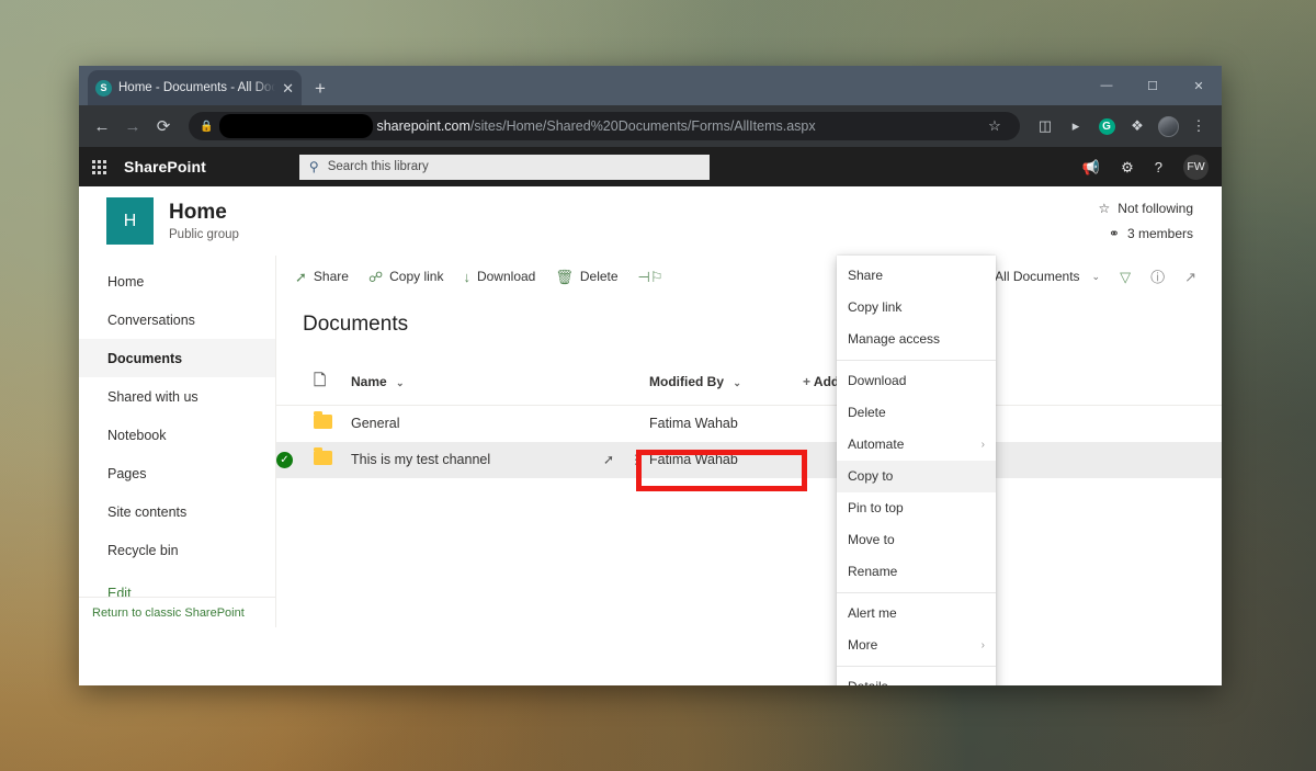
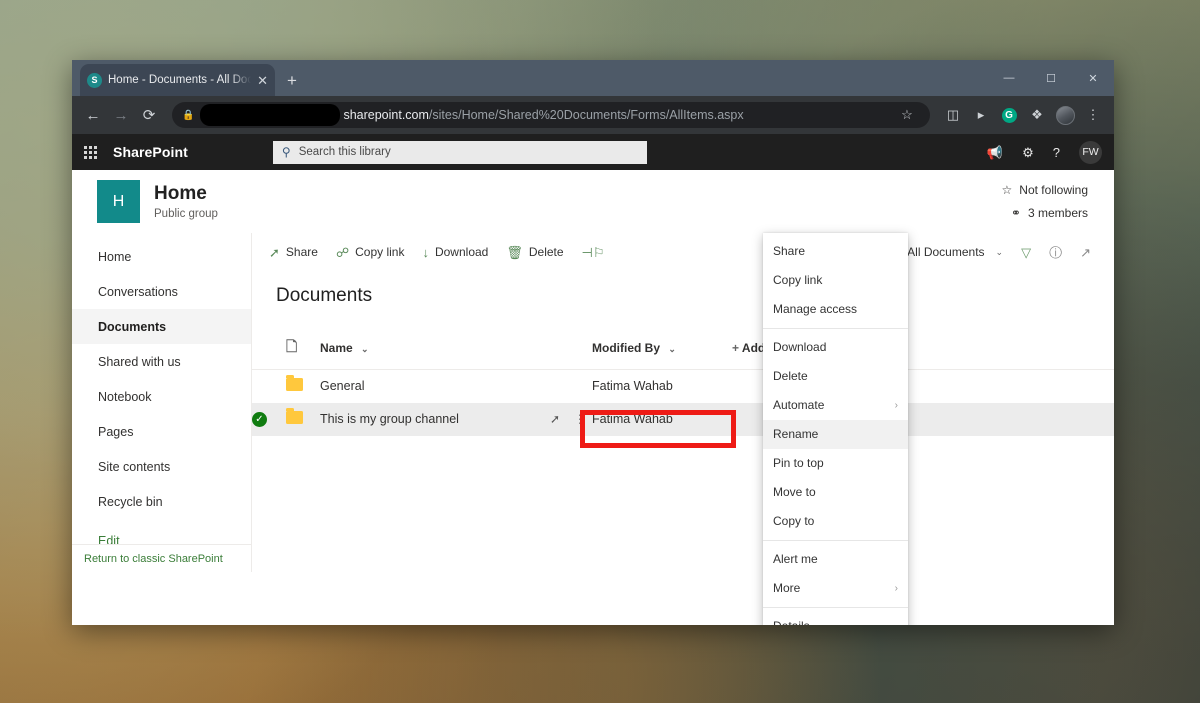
  S
  Home - Documents - All Doc
  ✕
  +
  —
  ☐
  ✕
  ←
  →
  ⟳
  🔒
  sharepoint.com/sites/Home/Shared%20Documents/Forms/AllItems.aspx
  ☆
  ◫
  ▸
  G
  ❖
  ⋮
  SharePoint
  ⚲
  Search this library
  📢
  ⚙
  ?
  FW
  H
  Home
  Public group
  ☆
  Not following
  ⚭
  3 members
  Home
  Conversations
  Documents
  Shared with us
  Notebook
  Pages
  Site contents
  Recycle bin
  Edit
  Return to classic SharePoint
  ➚
  Share
  ☍
  Copy link
  ↓
  Download
  🗑
  Delete
  ⊣⚐
  All Documents
  ⌄
  ▽
  ⓘ
  ↗
  Documents
  	🗋	Name ⌄	Modified By ⌄	+ Add
  		General	Fatima Wahab
- ✓		This is my test channel ➚ ⋮	Fatima Wahab
+ ✓		This is my group channel ➚ ⋮	Fatima Wahab
  Share
  Copy link
  Manage access
  Download
  Delete
  Automate
  ›
- Copy to
+ Rename
  Pin to top
  Move to
- Rename
+ Copy to
  Alert me
  More
  ›
